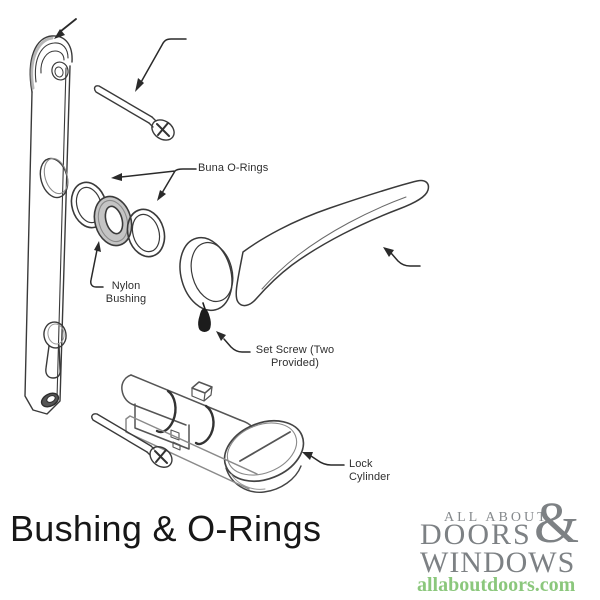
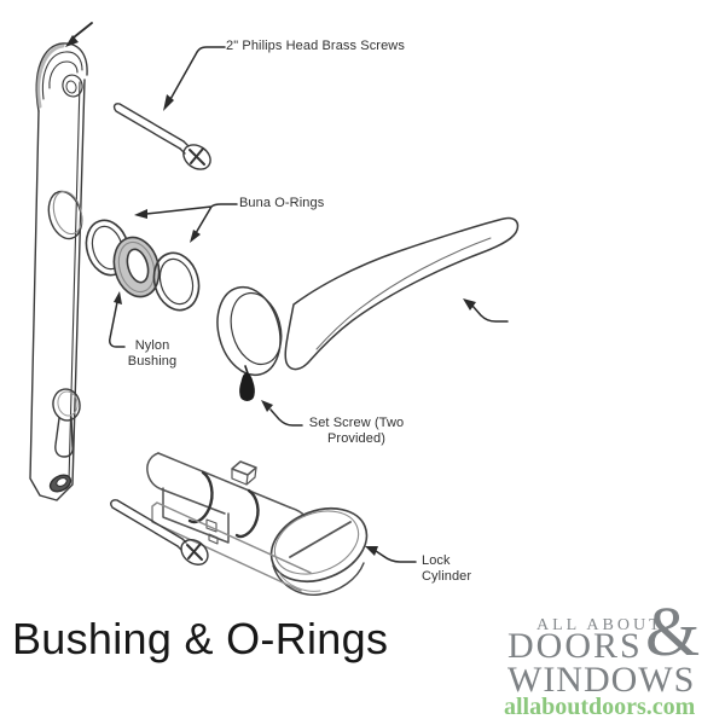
+ 2" Philips Head Brass Screws
  Buna O-Rings
  Nylon Bushing
  Set Screw (Two Provided)
  Lock Cylinder
  Bushing & O-Rings
  ALL ABOUT
  &
  DOORS
  WINDOWS
  allaboutdoors.com
